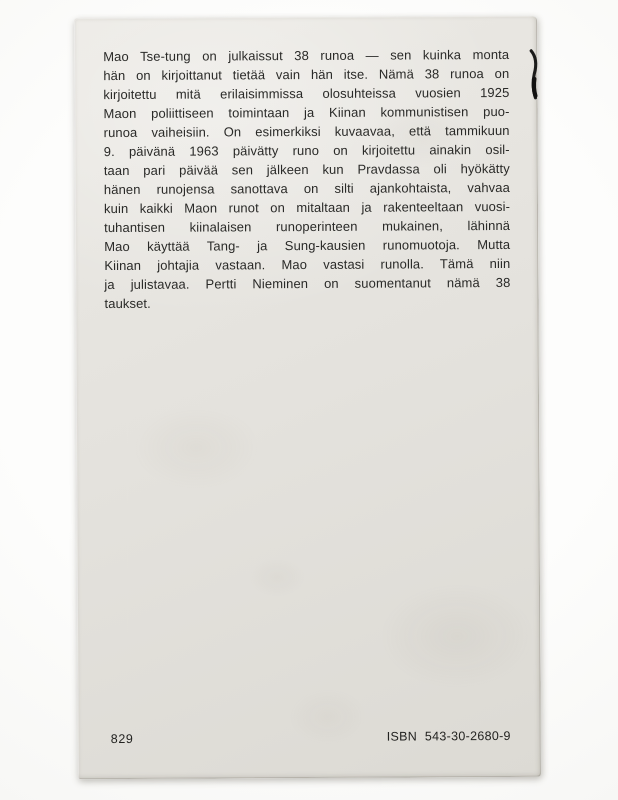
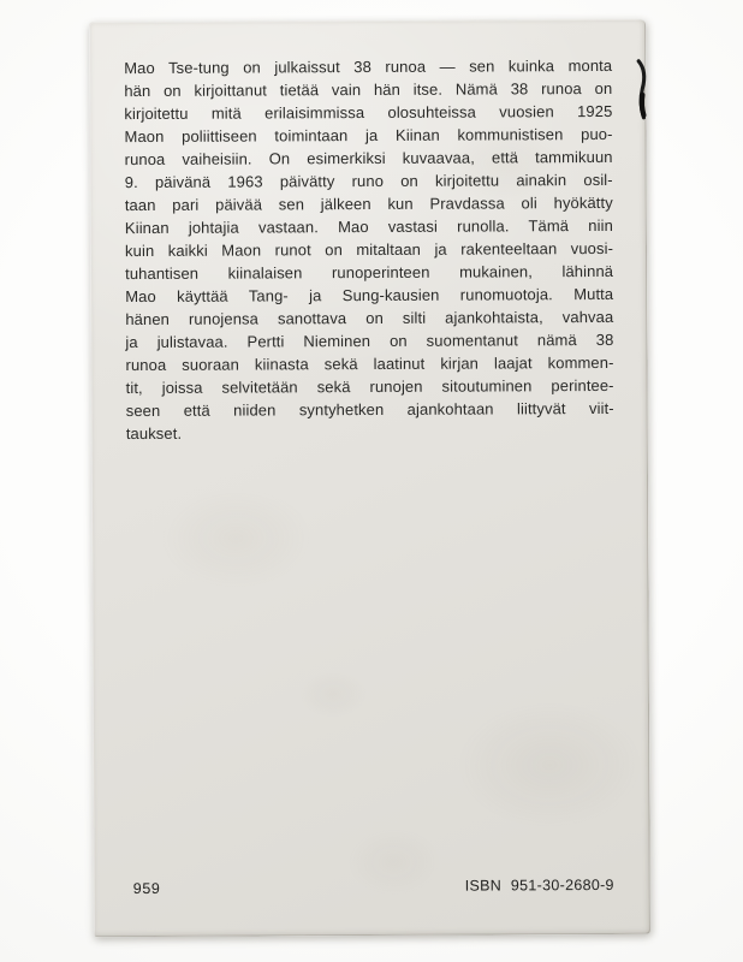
  Mao Tse-tung on julkaissut 38 runoa — sen kuinka monta
  hän on kirjoittanut tietää vain hän itse. Nämä 38 runoa on
  kirjoitettu mitä erilaisimmissa olosuhteissa vuosien 1925
  Maon poliittiseen toimintaan ja Kiinan kommunistisen puo-
  runoa vaiheisiin. On esimerkiksi kuvaavaa, että tammikuun
  9. päivänä 1963 päivätty runo on kirjoitettu ainakin osil-
  taan pari päivää sen jälkeen kun Pravdassa oli hyökätty
- hänen runojensa sanottava on silti ajankohtaista, vahvaa
+ Kiinan johtajia vastaan. Mao vastasi runolla. Tämä niin
  kuin kaikki Maon runot on mitaltaan ja rakenteeltaan vuosi-
  tuhantisen kiinalaisen runoperinteen mukainen, lähinnä
  Mao käyttää Tang- ja Sung-kausien runomuotoja. Mutta
- Kiinan johtajia vastaan. Mao vastasi runolla. Tämä niin
+ hänen runojensa sanottava on silti ajankohtaista, vahvaa
  ja julistavaa. Pertti Nieminen on suomentanut nämä 38
+ runoa suoraan kiinasta sekä laatinut kirjan laajat kommen-
+ tit, joissa selvitetään sekä runojen sitoutuminen perintee-
+ seen että niiden syntyhetken ajankohtaan liittyvät viit-
  taukset.
- 829
+ 959
- ISBN 543-30-2680-9
+ ISBN 951-30-2680-9
